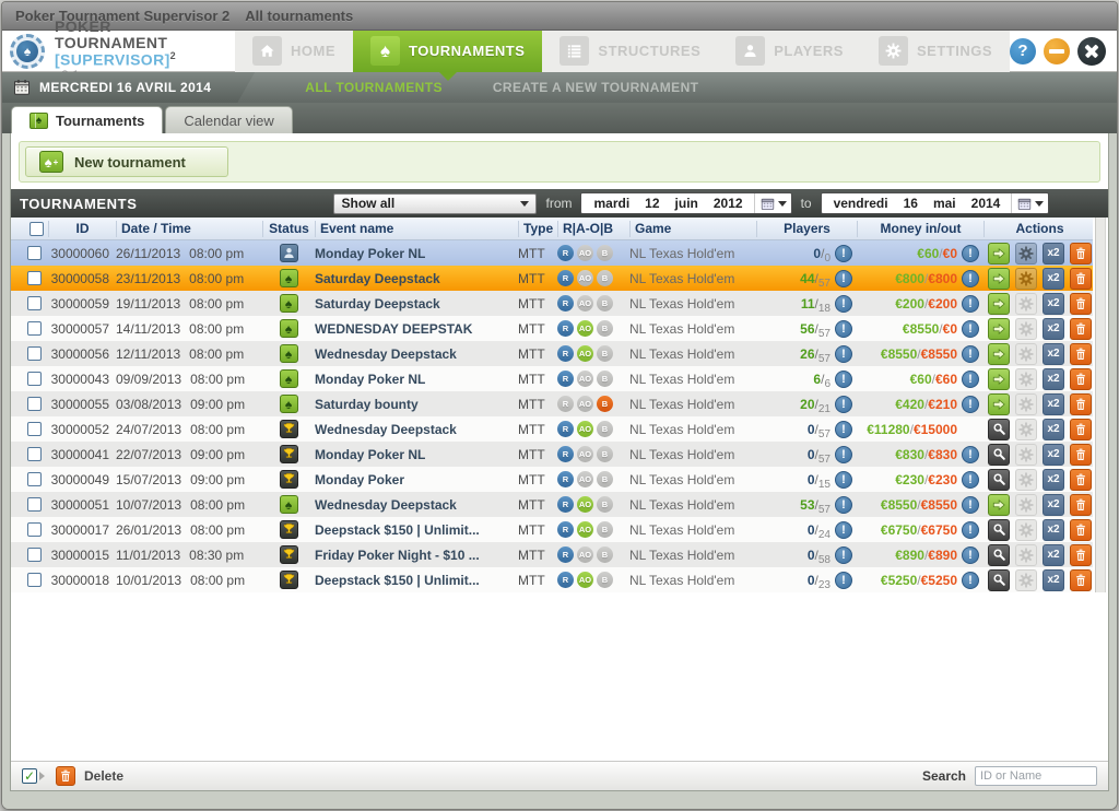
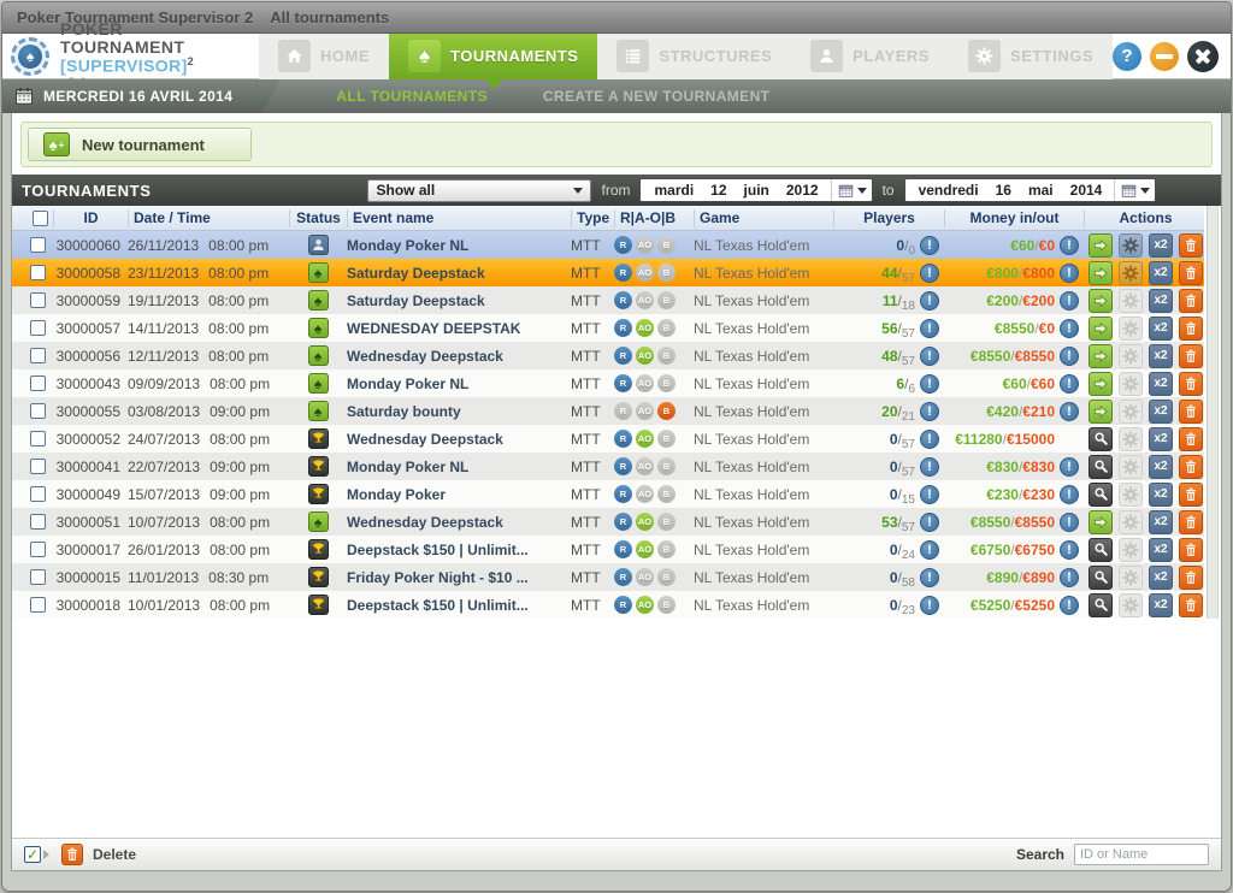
  Poker Tournament Supervisor 2
  All tournaments
  ♠
  POKER TOURNAMENT [SUPERVISOR]2
  HOME
  ♠
  TOURNAMENTS
  STRUCTURES
  PLAYERS
  SETTINGS
  MERCREDI 16 AVRIL 2014
  ALL TOURNAMENTS
  CREATE A NEW TOURNAMENT
- Tournaments
- Calendar view
  ♠
  +
  New tournament
  TOURNAMENTS
  Show all
  from
  mardi
  12
  juin
  2012
  to
  vendredi
  16
  mai
  2014
  ID
  Date / Time
  Status
  Event name
  Type
  R|A-O|B
  Game
  Players
  Money in/out
  Actions
  30000060
  26/11/2013 08:00 pm
  Monday Poker NL
  MTT
  R
  AO
  B
  NL Texas Hold'em
  0/0
  €60/€0
  x2
  30000058
  23/11/2013 08:00 pm
  ♠
  Saturday Deepstack
  MTT
  R
  AO
  B
  NL Texas Hold'em
  44/57
  €800/€800
  x2
  30000059
  19/11/2013 08:00 pm
  ♠
  Saturday Deepstack
  MTT
  R
  AO
  B
  NL Texas Hold'em
  11/18
  €200/€200
  x2
  30000057
  14/11/2013 08:00 pm
  ♠
  WEDNESDAY DEEPSTAK
  MTT
  R
  AO
  B
  NL Texas Hold'em
  56/57
  €8550/€0
  x2
  30000056
  12/11/2013 08:00 pm
  ♠
  Wednesday Deepstack
  MTT
  R
  AO
  B
  NL Texas Hold'em
- 26/57
+ 48/57
  €8550/€8550
  x2
  30000043
  09/09/2013 08:00 pm
  ♠
  Monday Poker NL
  MTT
  R
  AO
  B
  NL Texas Hold'em
  6/6
  €60/€60
  x2
  30000055
  03/08/2013 09:00 pm
  ♠
  Saturday bounty
  MTT
  R
  AO
  B
  NL Texas Hold'em
  20/21
  €420/€210
  x2
  30000052
  24/07/2013 08:00 pm
  Wednesday Deepstack
  MTT
  R
  AO
  B
  NL Texas Hold'em
  0/57
  €11280/€15000
  x2
  30000041
  22/07/2013 09:00 pm
  Monday Poker NL
  MTT
  R
  AO
  B
  NL Texas Hold'em
  0/57
  €830/€830
  x2
  30000049
  15/07/2013 09:00 pm
  Monday Poker
  MTT
  R
  AO
  B
  NL Texas Hold'em
  0/15
  €230/€230
  x2
  30000051
  10/07/2013 08:00 pm
  ♠
  Wednesday Deepstack
  MTT
  R
  AO
  B
  NL Texas Hold'em
  53/57
  €8550/€8550
  x2
  30000017
  26/01/2013 08:00 pm
  Deepstack $150 | Unlimit...
  MTT
  R
  AO
  B
  NL Texas Hold'em
  0/24
  €6750/€6750
  x2
  30000015
  11/01/2013 08:30 pm
  Friday Poker Night - $10 ...
  MTT
  R
  AO
  B
  NL Texas Hold'em
  0/58
  €890/€890
  x2
  30000018
  10/01/2013 08:00 pm
  Deepstack $150 | Unlimit...
  MTT
  R
  AO
  B
  NL Texas Hold'em
  0/23
  €5250/€5250
  x2
  ✓
  Delete
  Search
  ID or Name
